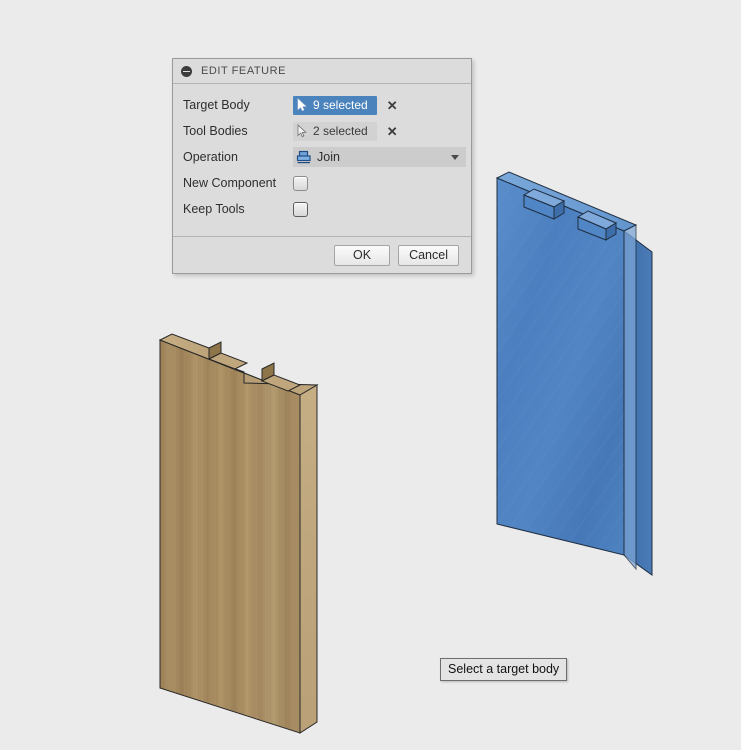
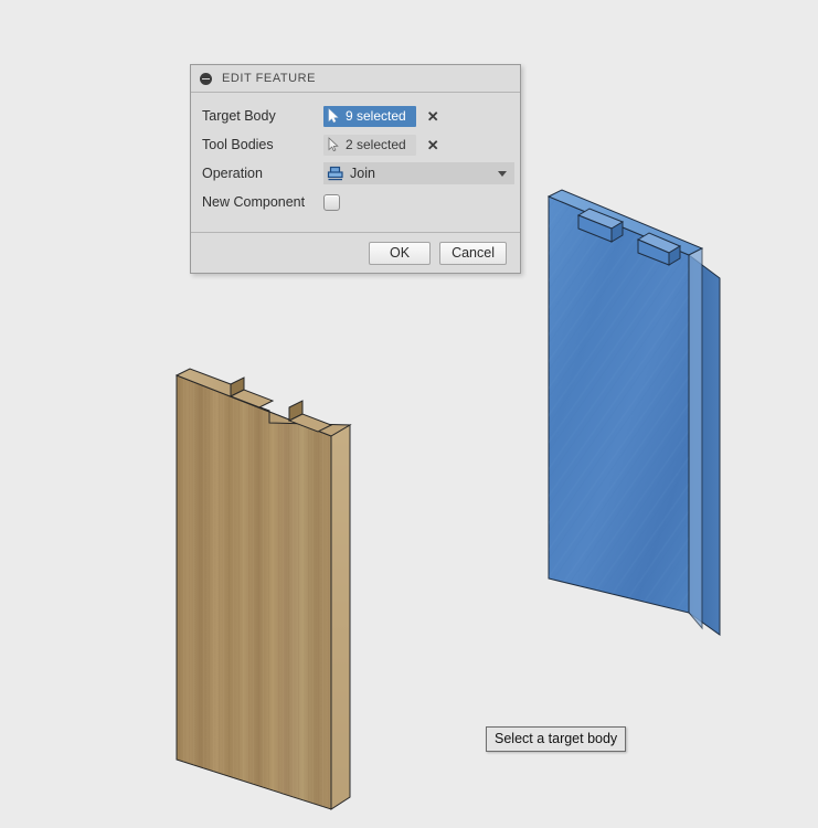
  EDIT FEATURE
  Target Body
  9 selected
  ✕
  Tool Bodies
  2 selected
  ✕
  Operation
  Join
  New Component
- Keep Tools
  OK
  Cancel
  Select a target body
